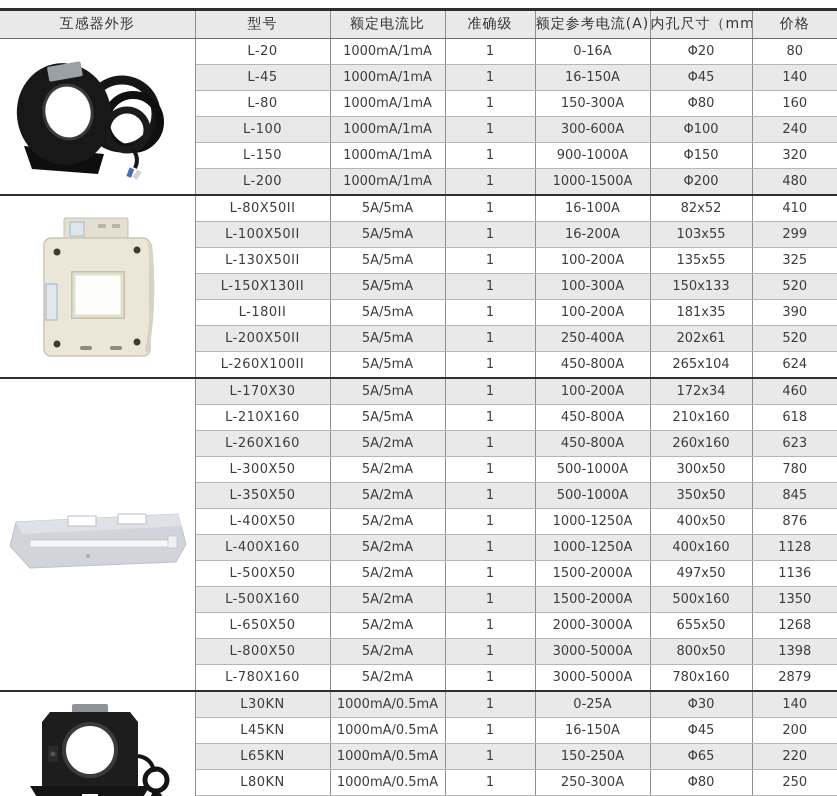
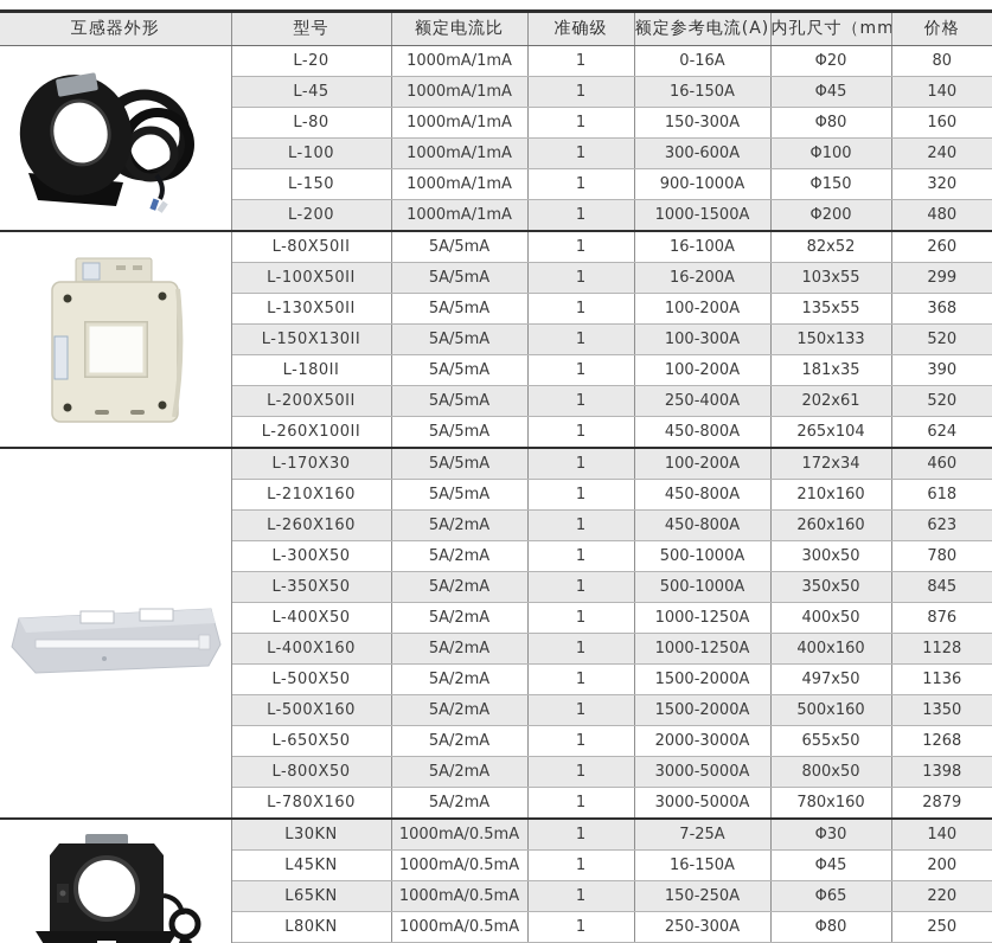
  互感器外形	型号	额定电流比	准确级	额定参考电流(A)	内孔尺寸（mm	价格
  	L-20	1000mA/1mA	1	0-16A	Φ20	80
  L-45	1000mA/1mA	1	16-150A	Φ45	140
  L-80	1000mA/1mA	1	150-300A	Φ80	160
  L-100	1000mA/1mA	1	300-600A	Φ100	240
  L-150	1000mA/1mA	1	900-1000A	Φ150	320
  L-200	1000mA/1mA	1	1000-1500A	Φ200	480
- 	L-80X50II	5A/5mA	1	16-100A	82x52	410
+ 	L-80X50II	5A/5mA	1	16-100A	82x52	260
  L-100X50II	5A/5mA	1	16-200A	103x55	299
- L-130X50II	5A/5mA	1	100-200A	135x55	325
+ L-130X50II	5A/5mA	1	100-200A	135x55	368
  L-150X130II	5A/5mA	1	100-300A	150x133	520
  L-180II	5A/5mA	1	100-200A	181x35	390
  L-200X50II	5A/5mA	1	250-400A	202x61	520
  L-260X100II	5A/5mA	1	450-800A	265x104	624
  	L-170X30	5A/5mA	1	100-200A	172x34	460
  L-210X160	5A/5mA	1	450-800A	210x160	618
  L-260X160	5A/2mA	1	450-800A	260x160	623
  L-300X50	5A/2mA	1	500-1000A	300x50	780
  L-350X50	5A/2mA	1	500-1000A	350x50	845
  L-400X50	5A/2mA	1	1000-1250A	400x50	876
  L-400X160	5A/2mA	1	1000-1250A	400x160	1128
  L-500X50	5A/2mA	1	1500-2000A	497x50	1136
  L-500X160	5A/2mA	1	1500-2000A	500x160	1350
  L-650X50	5A/2mA	1	2000-3000A	655x50	1268
  L-800X50	5A/2mA	1	3000-5000A	800x50	1398
  L-780X160	5A/2mA	1	3000-5000A	780x160	2879
- 	L30KN	1000mA/0.5mA	1	0-25A	Φ30	140
+ 	L30KN	1000mA/0.5mA	1	7-25A	Φ30	140
  L45KN	1000mA/0.5mA	1	16-150A	Φ45	200
  L65KN	1000mA/0.5mA	1	150-250A	Φ65	220
  L80KN	1000mA/0.5mA	1	250-300A	Φ80	250
